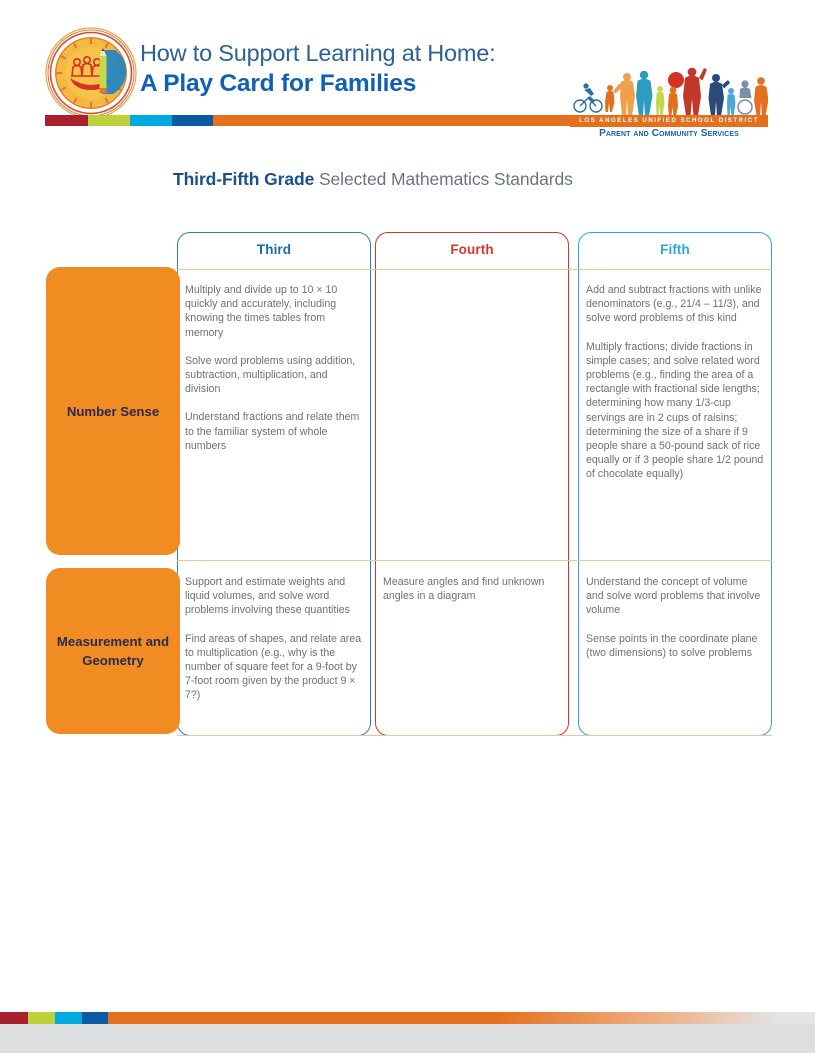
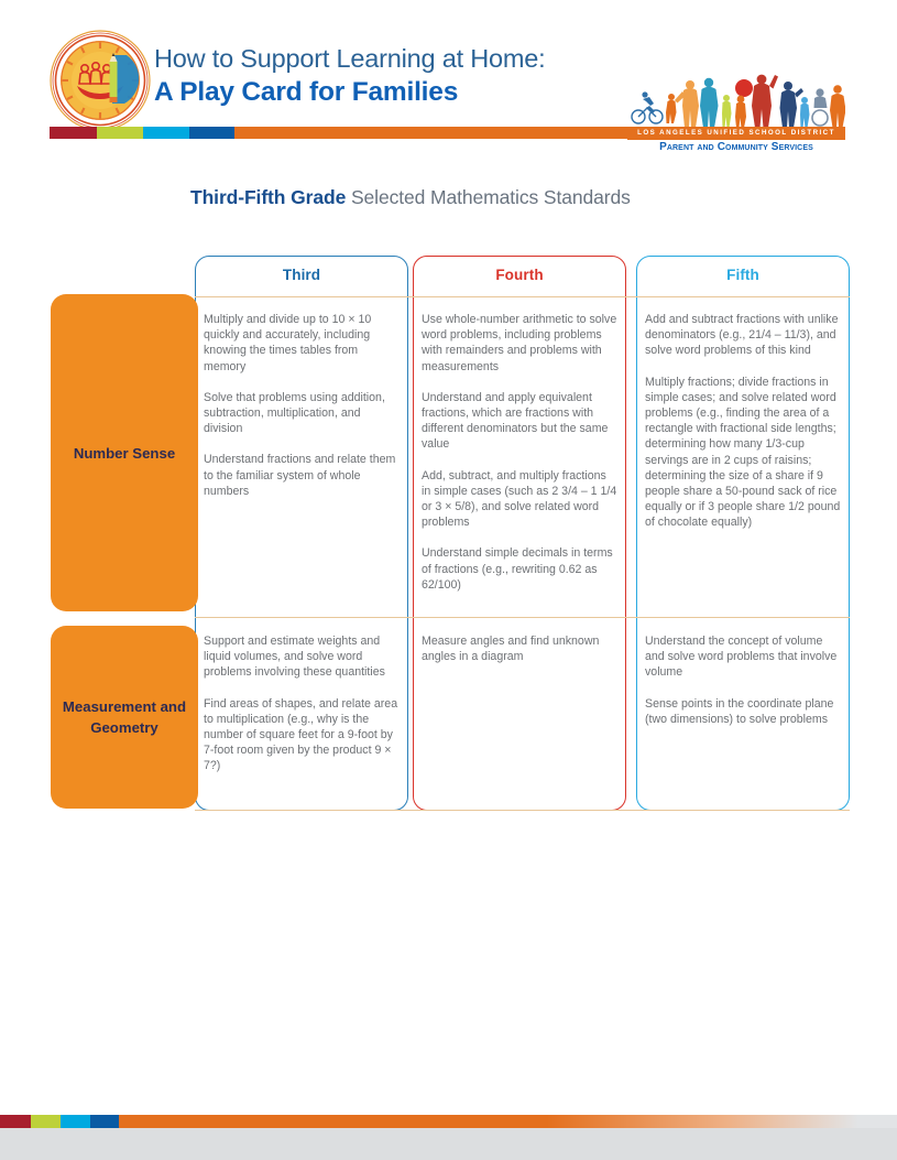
  How to Support Learning at Home:
  A Play Card for Families
  Parent and Community Services
  Third-Fifth Grade Selected Mathematics Standards
  Third
  Fourth
  Fifth
  Number Sense
  Measurement and Geometry
  Multiply and divide up to 10 × 10 quickly and accurately, including knowing the times tables from memory
- Solve word problems using addition, subtraction, multiplication, and division
+ Solve that problems using addition, subtraction, multiplication, and division
  Understand fractions and relate them to the familiar system of whole numbers
+ Use whole-number arithmetic to solve word problems, including problems with remainders and problems with measurements
+ Understand and apply equivalent fractions, which are fractions with different denominators but the same value
+ Add, subtract, and multiply fractions in simple cases (such as 2 3/4 – 1 1/4 or 3 × 5/8), and solve related word problems
+ Understand simple decimals in terms of fractions (e.g., rewriting 0.62 as 62/100)
  Add and subtract fractions with unlike denominators (e.g., 21/4 – 11/3), and solve word problems of this kind
  Multiply fractions; divide fractions in simple cases; and solve related word problems (e.g., finding the area of a rectangle with fractional side lengths; determining how many 1/3-cup servings are in 2 cups of raisins; determining the size of a share if 9 people share a 50-pound sack of rice equally or if 3 people share 1/2 pound of chocolate equally)
  Support and estimate weights and liquid volumes, and solve word problems involving these quantities
  Find areas of shapes, and relate area to multiplication (e.g., why is the number of square feet for a 9-foot by 7-foot room given by the product 9 × 7?)
  Measure angles and find unknown angles in a diagram
  Understand the concept of volume and solve word problems that involve volume
  Sense points in the coordinate plane (two dimensions) to solve problems
